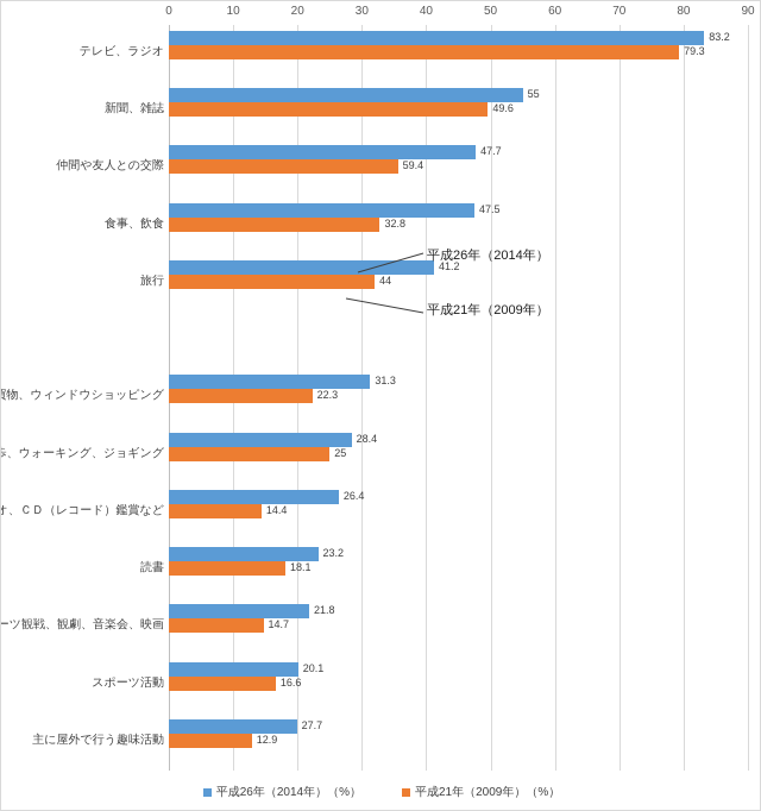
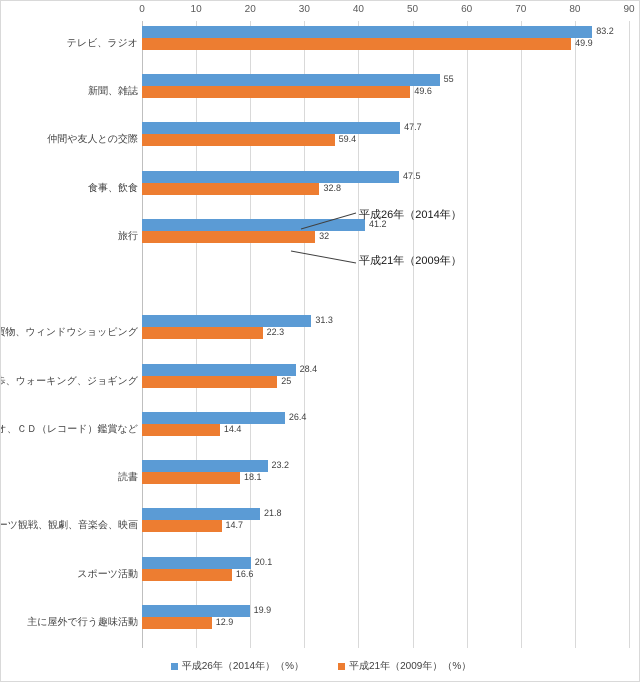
  0
  10
  20
  30
  40
  50
  60
  70
  80
  90
  テレビ、ラジオ
  83.2
- 79.3
+ 49.9
  新聞、雑誌
  55
  49.6
  仲間や友人との交際
  47.7
  59.4
  食事、飲食
  47.5
  32.8
  旅行
  41.2
- 44
+ 32
  買物、ウィンドウショッピング
  31.3
  22.3
  歩、ウォーキング、ジョギング
  28.4
  25
  オ、ＣＤ（レコード）鑑賞など
  26.4
  14.4
  読書
  23.2
  18.1
  ーツ観戦、観劇、音楽会、映画
  21.8
  14.7
  スポーツ活動
  20.1
  16.6
  主に屋外で行う趣味活動
- 27.7
+ 19.9
  12.9
  平成26年（2014年）
  平成21年（2009年）
  平成26年（2014年）（%）
  平成21年（2009年）（%）
